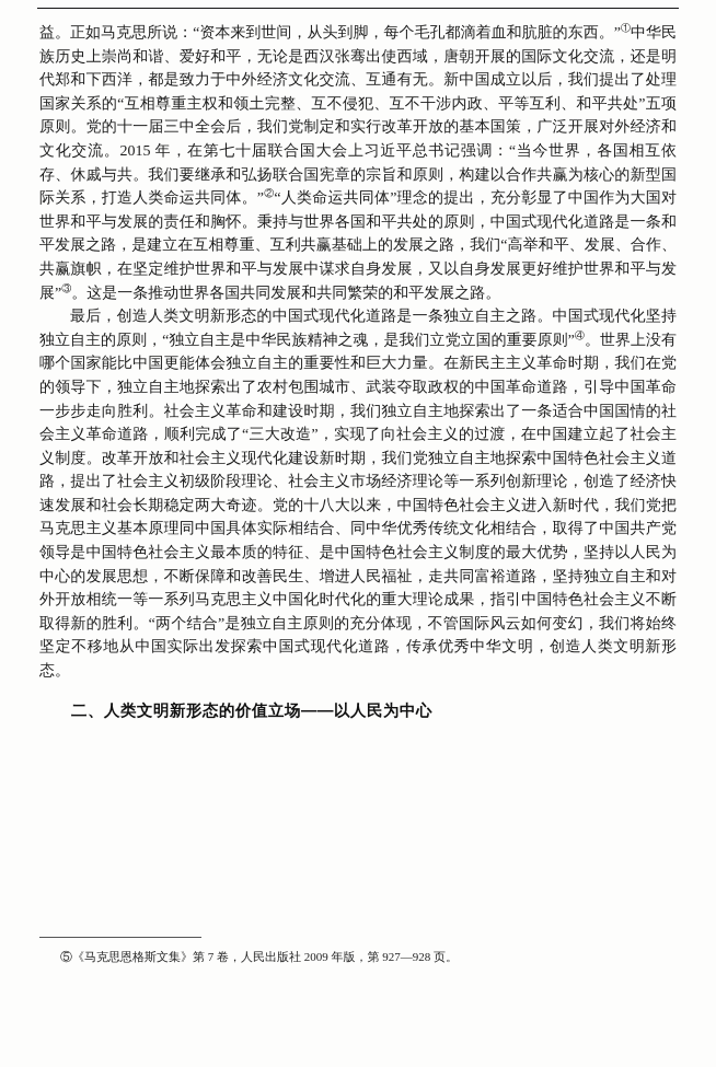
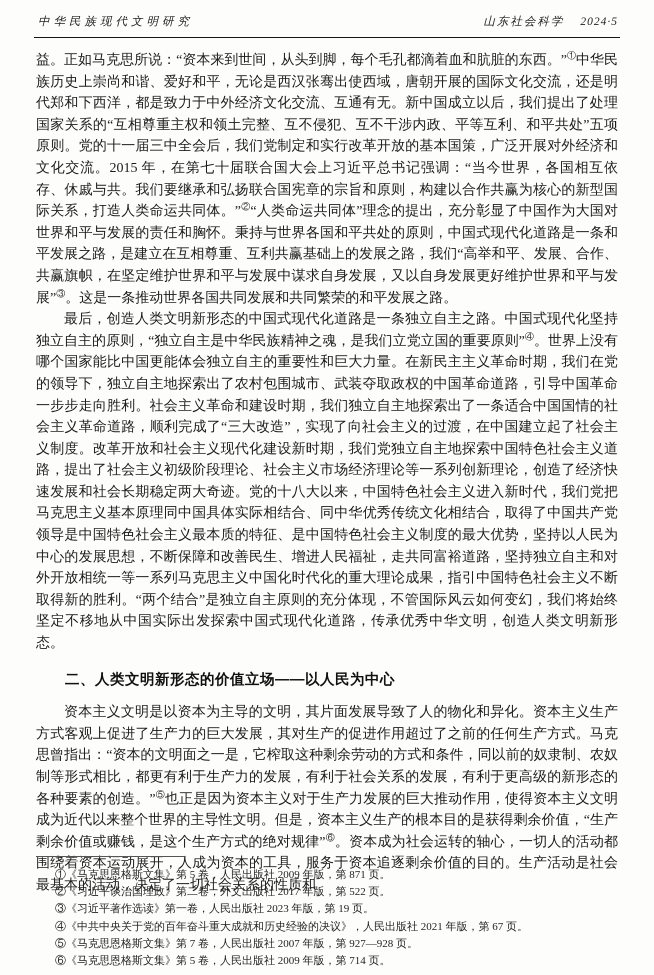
+ 中华民族现代文明研究
+ 山东社会科学 2024·5
  益。正如马克思所说：“资本来到世间，从头到脚，每个毛孔都滴着血和肮脏的东西。”①中华民族历史上崇尚和谐、爱好和平，无论是西汉张骞出使西域，唐朝开展的国际文化交流，还是明代郑和下西洋，都是致力于中外经济文化交流、互通有无。新中国成立以后，我们提出了处理国家关系的“互相尊重主权和领土完整、互不侵犯、互不干涉内政、平等互利、和平共处”五项原则。党的十一届三中全会后，我们党制定和实行改革开放的基本国策，广泛开展对外经济和文化交流。2015 年，在第七十届联合国大会上习近平总书记强调：“当今世界，各国相互依存、休戚与共。我们要继承和弘扬联合国宪章的宗旨和原则，构建以合作共赢为核心的新型国际关系，打造人类命运共同体。”②“人类命运共同体”理念的提出，充分彰显了中国作为大国对世界和平与发展的责任和胸怀。秉持与世界各国和平共处的原则，中国式现代化道路是一条和平发展之路，是建立在互相尊重、互利共赢基础上的发展之路，我们“高举和平、发展、合作、共赢旗帜，在坚定维护世界和平与发展中谋求自身发展，又以自身发展更好维护世界和平与发展”③。这是一条推动世界各国共同发展和共同繁荣的和平发展之路。
  最后，创造人类文明新形态的中国式现代化道路是一条独立自主之路。中国式现代化坚持独立自主的原则，“独立自主是中华民族精神之魂，是我们立党立国的重要原则”④。世界上没有哪个国家能比中国更能体会独立自主的重要性和巨大力量。在新民主主义革命时期，我们在党的领导下，独立自主地探索出了农村包围城市、武装夺取政权的中国革命道路，引导中国革命一步步走向胜利。社会主义革命和建设时期，我们独立自主地探索出了一条适合中国国情的社会主义革命道路，顺利完成了“三大改造”，实现了向社会主义的过渡，在中国建立起了社会主义制度。改革开放和社会主义现代化建设新时期，我们党独立自主地探索中国特色社会主义道路，提出了社会主义初级阶段理论、社会主义市场经济理论等一系列创新理论，创造了经济快速发展和社会长期稳定两大奇迹。党的十八大以来，中国特色社会主义进入新时代，我们党把马克思主义基本原理同中国具体实际相结合、同中华优秀传统文化相结合，取得了中国共产党领导是中国特色社会主义最本质的特征、是中国特色社会主义制度的最大优势，坚持以人民为中心的发展思想，不断保障和改善民生、增进人民福祉，走共同富裕道路，坚持独立自主和对外开放相统一等一系列马克思主义中国化时代化的重大理论成果，指引中国特色社会主义不断取得新的胜利。“两个结合”是独立自主原则的充分体现，不管国际风云如何变幻，我们将始终坚定不移地从中国实际出发探索中国式现代化道路，传承优秀中华文明，创造人类文明新形态。
  二、人类文明新形态的价值立场——以人民为中心
+ 资本主义文明是以资本为主导的文明，其片面发展导致了人的物化和异化。资本主义生产方式客观上促进了生产力的巨大发展，其对生产的促进作用超过了之前的任何生产方式。马克思曾指出：“资本的文明面之一是，它榨取这种剩余劳动的方式和条件，同以前的奴隶制、农奴制等形式相比，都更有利于生产力的发展，有利于社会关系的发展，有利于更高级的新形态的各种要素的创造。”⑤也正是因为资本主义对于生产力发展的巨大推动作用，使得资本主义文明成为近代以来整个世界的主导性文明。但是，资本主义生产的根本目的是获得剩余价值，“生产剩余价值或赚钱，是这个生产方式的绝对规律”⑥。资本成为社会运转的轴心，一切人的活动都围绕着资本运动展开，人成为资本的工具，服务于资本追逐剩余价值的目的。生产活动是社会最基本的活动，决定了一切社会关系的性质和
+ ①《马克思恩格斯文集》第 5 卷，人民出版社 2009 年版，第 871 页。
+ ②《习近平谈治国理政》第二卷，外文出版社 2017 年版，第 522 页。
+ ③《习近平著作选读》第一卷，人民出版社 2023 年版，第 19 页。
+ ④《中共中央关于党的百年奋斗重大成就和历史经验的决议》，人民出版社 2021 年版，第 67 页。
- ⑤《马克思恩格斯文集》第 7 卷，人民出版社 2009 年版，第 927—928 页。
+ ⑤《马克思恩格斯文集》第 7 卷，人民出版社 2007 年版，第 927—928 页。
+ ⑥《马克思恩格斯文集》第 5 卷，人民出版社 2009 年版，第 714 页。
